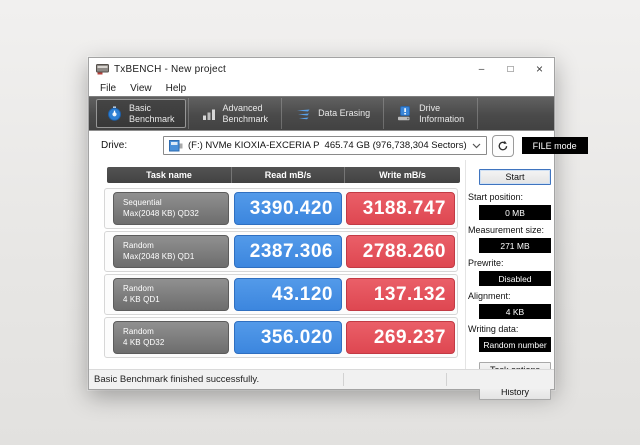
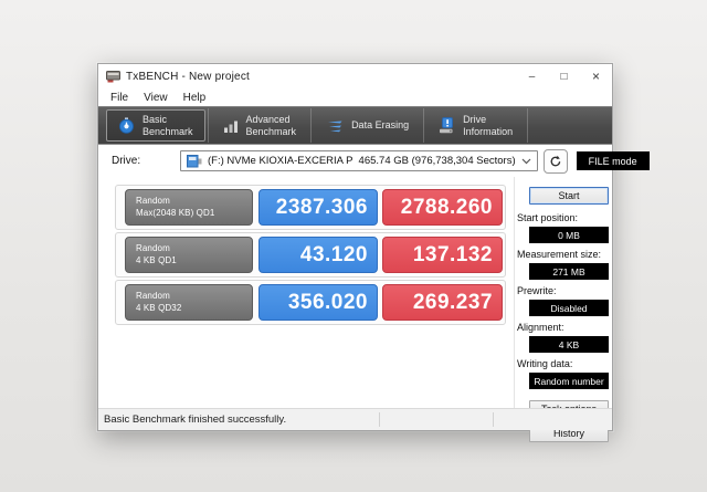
  TxBENCH - New project
  –
  □
  ×
  File
  View
  Help
  Basic
  Benchmark
  Advanced
  Benchmark
  Data Erasing
  Drive
  Information
  Drive:
  (F:) NVMe KIOXIA-EXCERIA P 465.74 GB (976,738,304 Sectors)
  FILE mode
- Task name
- Read mB/s
- Write mB/s
- Sequential
- Max(2048 KB) QD32
- 3390.420
- 3188.747
  Random
  Max(2048 KB) QD1
  2387.306
  2788.260
  Random
  4 KB QD1
  43.120
  137.132
  Random
  4 KB QD32
  356.020
  269.237
  Start
  Start position:
  0 MB
  Measurement size:
  271 MB
  Prewrite:
  Disabled
  Alignment:
  4 KB
  Writing data:
  Random number
  History
  Basic Benchmark finished successfully.
